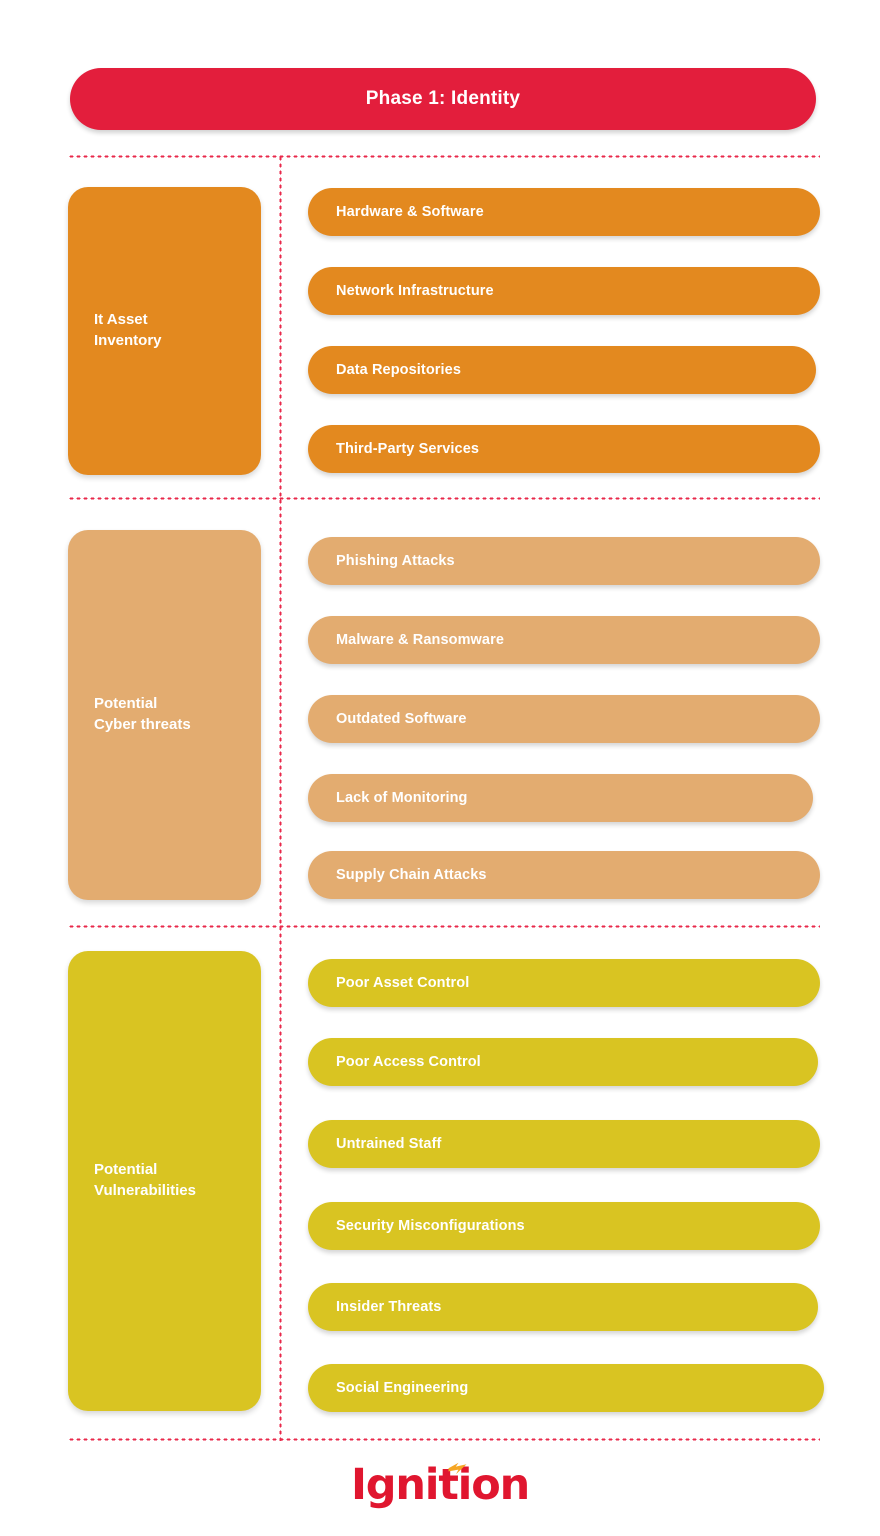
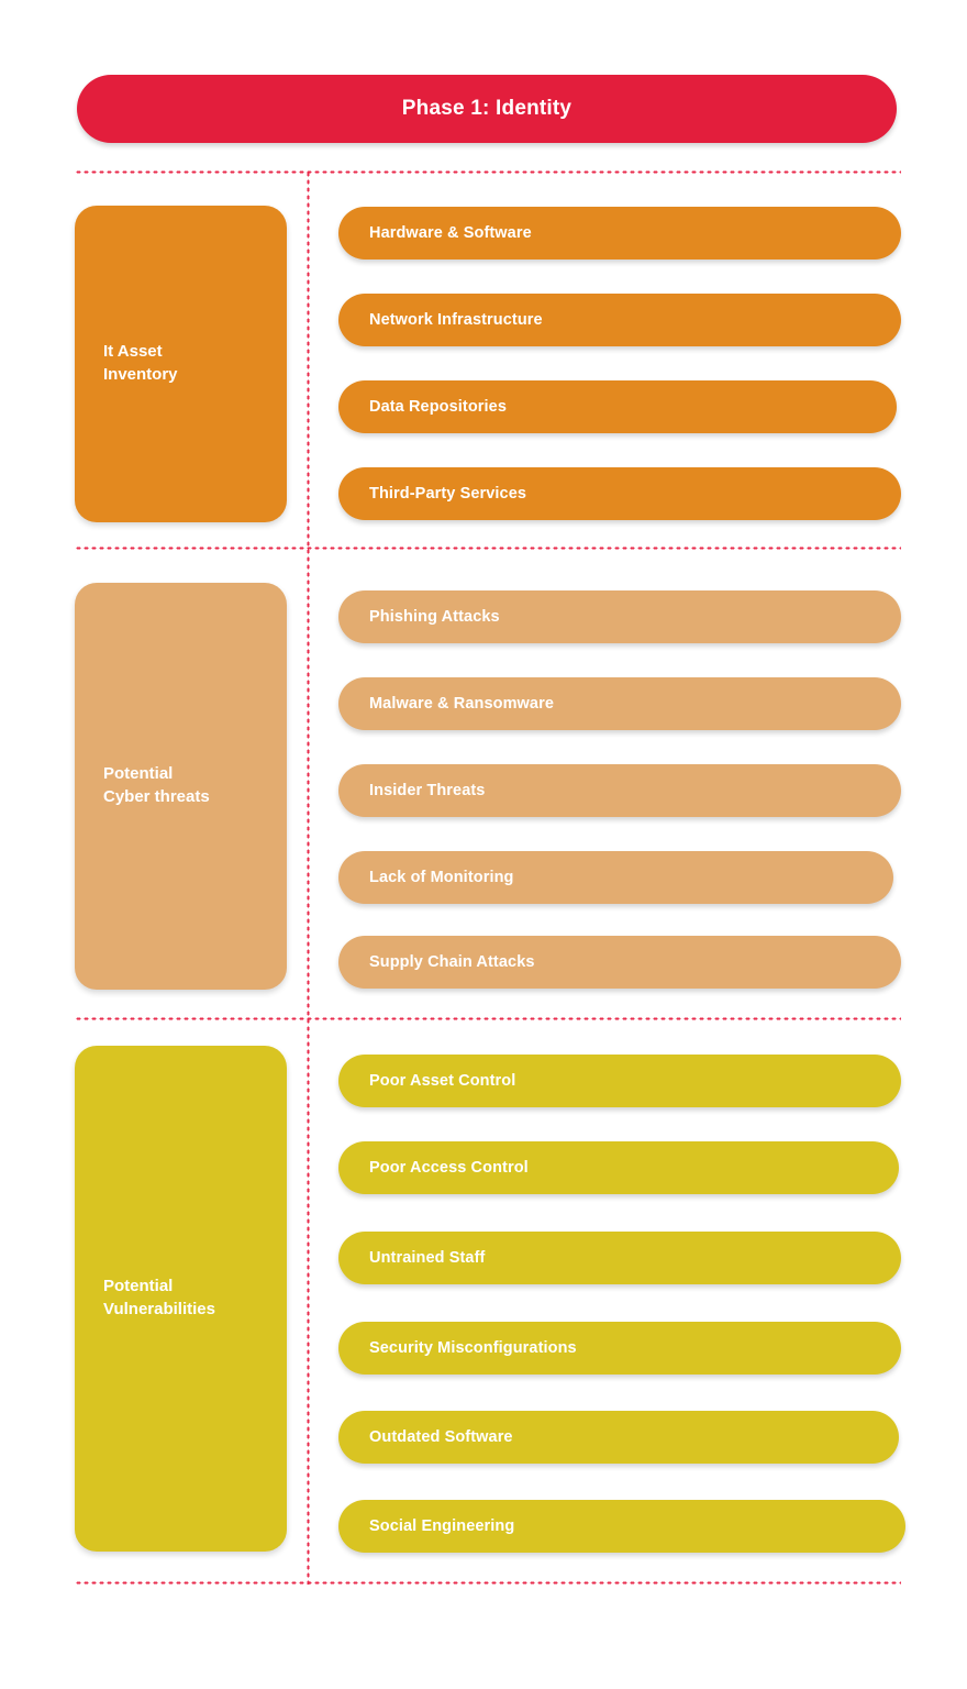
  Phase 1: Identity
  It Asset
  Inventory
  Hardware & Software
  Network Infrastructure
  Data Repositories
  Third-Party Services
  Potential
  Cyber threats
  Phishing Attacks
  Malware & Ransomware
- Outdated Software
+ Insider Threats
  Lack of Monitoring
  Supply Chain Attacks
  Potential
  Vulnerabilities
  Poor Asset Control
  Poor Access Control
  Untrained Staff
  Security Misconfigurations
- Insider Threats
+ Outdated Software
  Social Engineering
- Ignition
